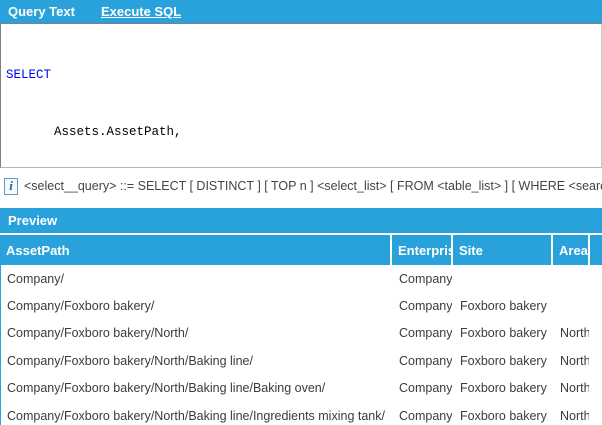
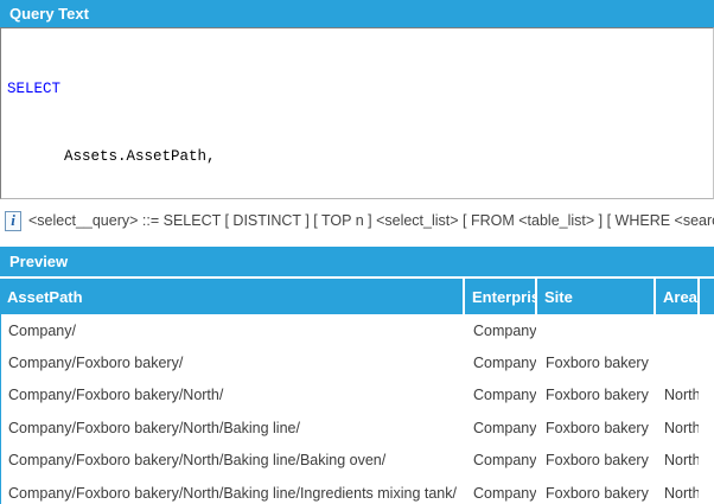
  Query Text
- Execute SQL
  SELECT
  Assets.AssetPath,
  i
  <select__query> ::= SELECT [ DISTINCT ] [ TOP n ] <select_list> [ FROM <table_list> ] [ WHERE <sear
  Preview
  AssetPath
  Enterpris
  Site
  Area
  Company/
  Company
  Company/Foxboro bakery/
  Company
  Foxboro bakery
  Company/Foxboro bakery/North/
  Company
  Foxboro bakery
  North
  Company/Foxboro bakery/North/Baking line/
  Company
  Foxboro bakery
  North
  Company/Foxboro bakery/North/Baking line/Baking oven/
  Company
  Foxboro bakery
  North
  Company/Foxboro bakery/North/Baking line/Ingredients mixing tank/
  Company
  Foxboro bakery
  North
